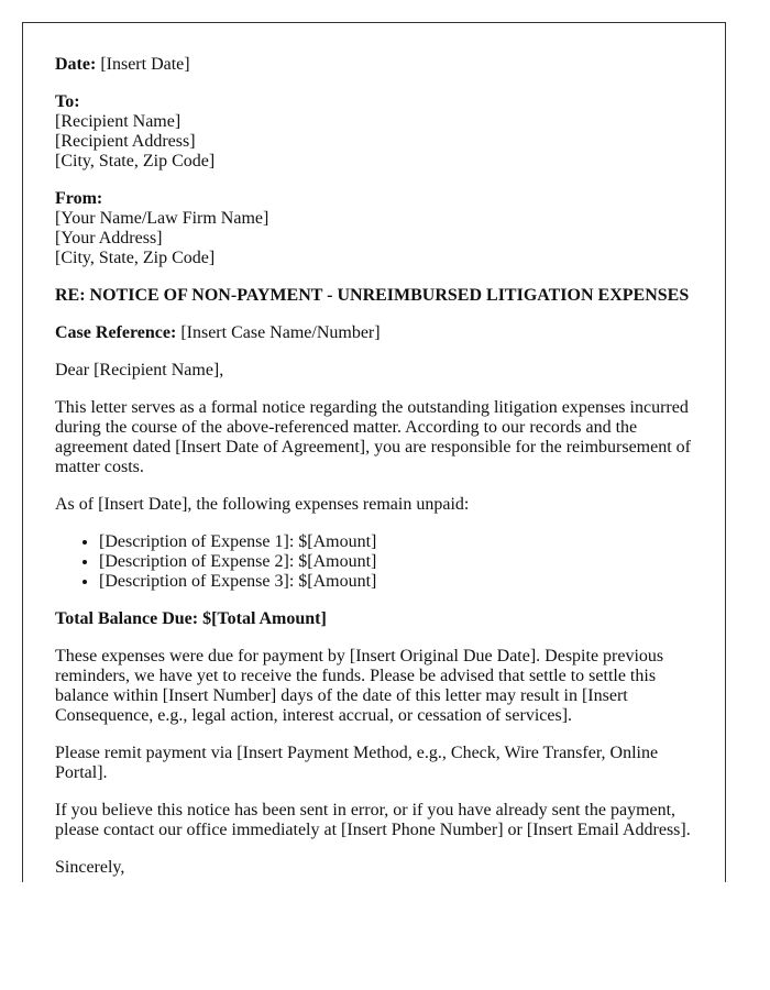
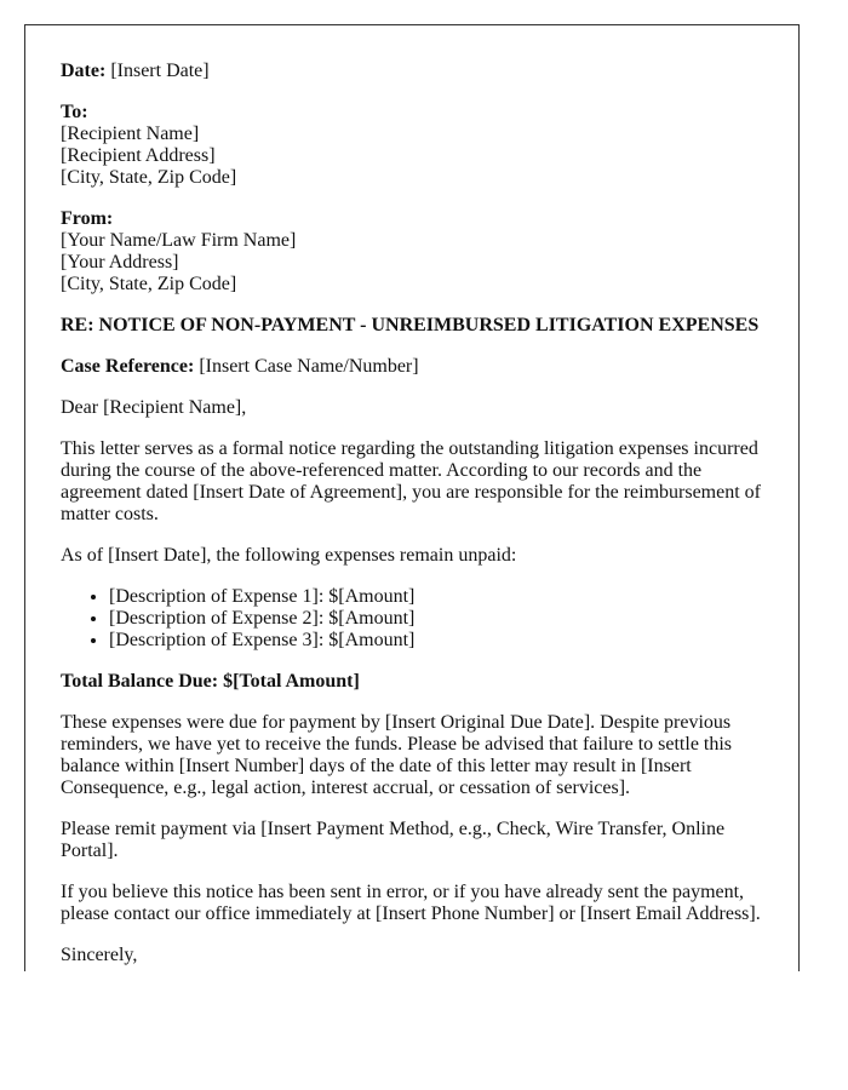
  Date: [Insert Date]
  To:
  [Recipient Name]
  [Recipient Address]
  [City, State, Zip Code]
  From:
  [Your Name/Law Firm Name]
  [Your Address]
  [City, State, Zip Code]
  RE: NOTICE OF NON-PAYMENT - UNREIMBURSED LITIGATION EXPENSES
  Case Reference: [Insert Case Name/Number]
  Dear [Recipient Name],
  This letter serves as a formal notice regarding the outstanding litigation expenses incurred during the course of the above-referenced matter. According to our records and the agreement dated [Insert Date of Agreement], you are responsible for the reimbursement of matter costs.
  As of [Insert Date], the following expenses remain unpaid:
  [Description of Expense 1]: $[Amount]
  [Description of Expense 2]: $[Amount]
  [Description of Expense 3]: $[Amount]
  Total Balance Due: $[Total Amount]
- These expenses were due for payment by [Insert Original Due Date]. Despite previous reminders, we have yet to receive the funds. Please be advised that settle to settle this balance within [Insert Number] days of the date of this letter may result in [Insert Consequence, e.g., legal action, interest accrual, or cessation of services].
+ These expenses were due for payment by [Insert Original Due Date]. Despite previous reminders, we have yet to receive the funds. Please be advised that failure to settle this balance within [Insert Number] days of the date of this letter may result in [Insert Consequence, e.g., legal action, interest accrual, or cessation of services].
  Please remit payment via [Insert Payment Method, e.g., Check, Wire Transfer, Online Portal].
  If you believe this notice has been sent in error, or if you have already sent the payment, please contact our office immediately at [Insert Phone Number] or [Insert Email Address].
  Sincerely,
